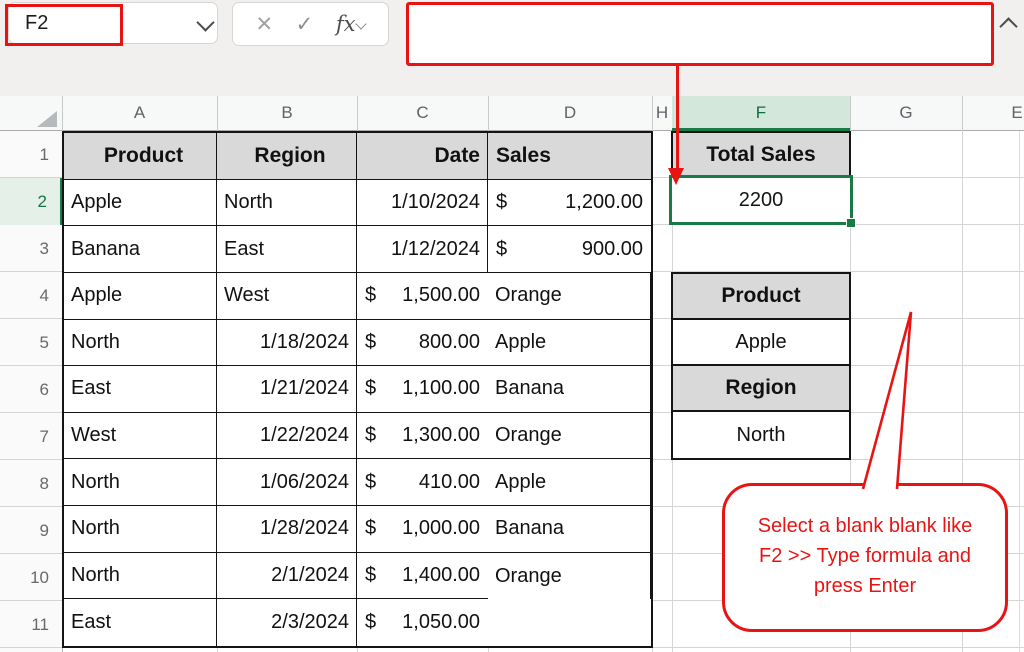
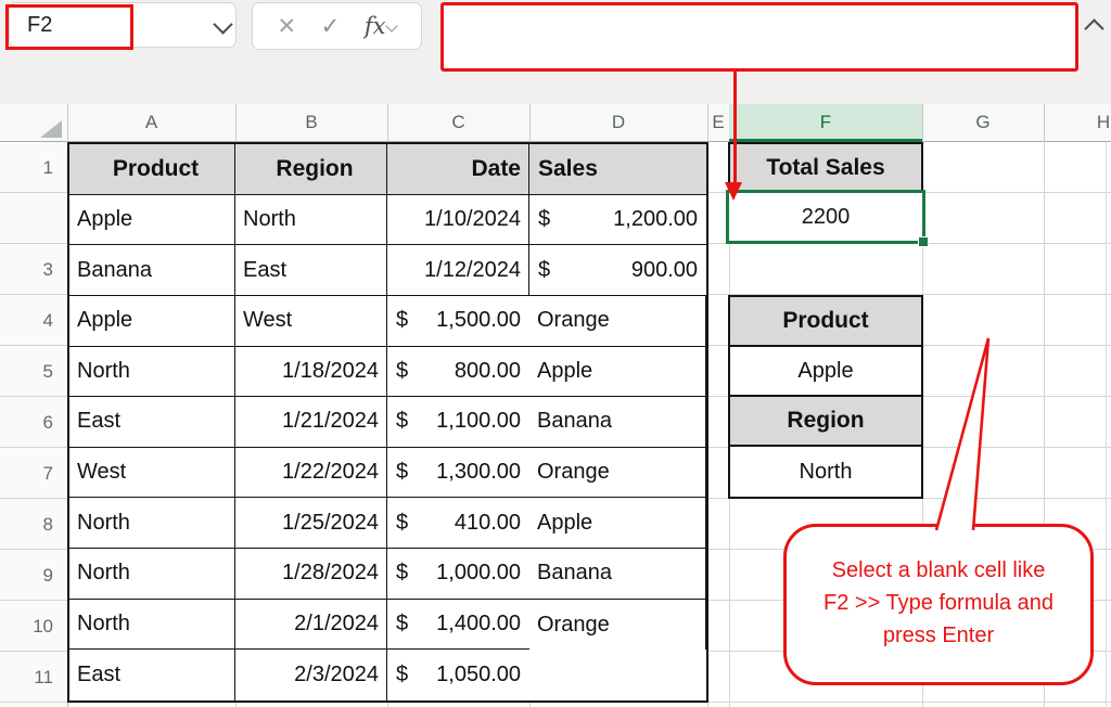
  F2
  ✕
  ✓
  fx
  A
  B
  C
  D
- H
+ E
  F
  G
- E
+ H
  1
- 2
  3
  4
  5
  6
  7
  8
  9
  10
  11
  Product
  Region
  Date
  Sales
  Apple
  North
  1/10/2024
  $
  1,200.00
  Banana
  East
  1/12/2024
  $
  900.00
  Apple
  West
  $
  1,500.00
  Orange
  North
  1/18/2024
  $
  800.00
  Apple
  East
  1/21/2024
  $
  1,100.00
  Banana
  West
  1/22/2024
  $
  1,300.00
  Orange
  North
- 1/06/2024
+ 1/25/2024
  $
  410.00
  Apple
  North
  1/28/2024
  $
  1,000.00
  Banana
  North
  2/1/2024
  $
  1,400.00
  Orange
  East
  2/3/2024
  $
  1,050.00
  Total Sales
  2200
  Product
  Apple
  Region
  North
- Select a blank blank like
+ Select a blank cell like
  F2 >> Type formula and
  press Enter
